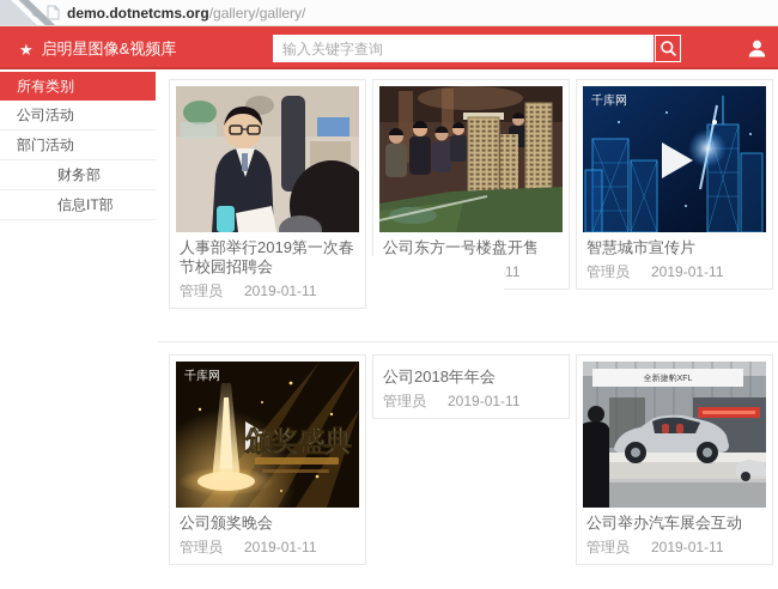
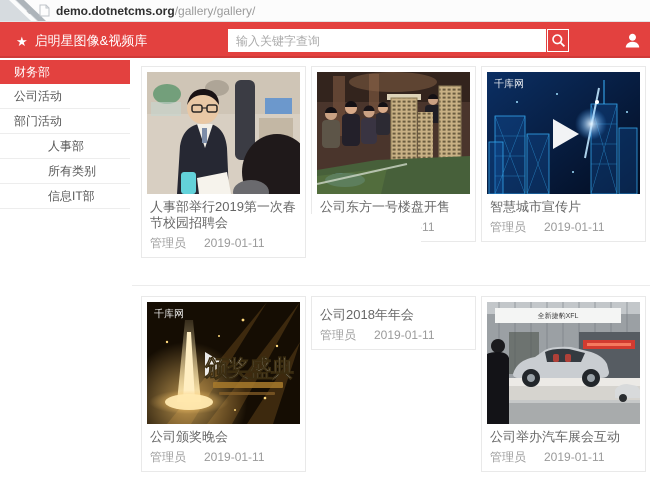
  ‹
  demo.dotnetcms.org/gallery/gallery/
  ★
  启明星图像&视频库
  输入关键字查询
- 所有类别
+ 财务部
  公司活动
  部门活动
+ 人事部
- 财务部
+ 所有类别
  信息IT部
  人事部举行2019第一次春节校园招聘会
  管理员
  2019-01-11
  公司东方一号楼盘开售
  千库网
  智慧城市宣传片
  管理员
  2019-01-11
  颁奖盛典
  千库网
  公司颁奖晚会
  管理员
  2019-01-11
  公司2018年年会
  管理员
  2019-01-11
  公司举办汽车展会互动
  管理员
  2019-01-11
